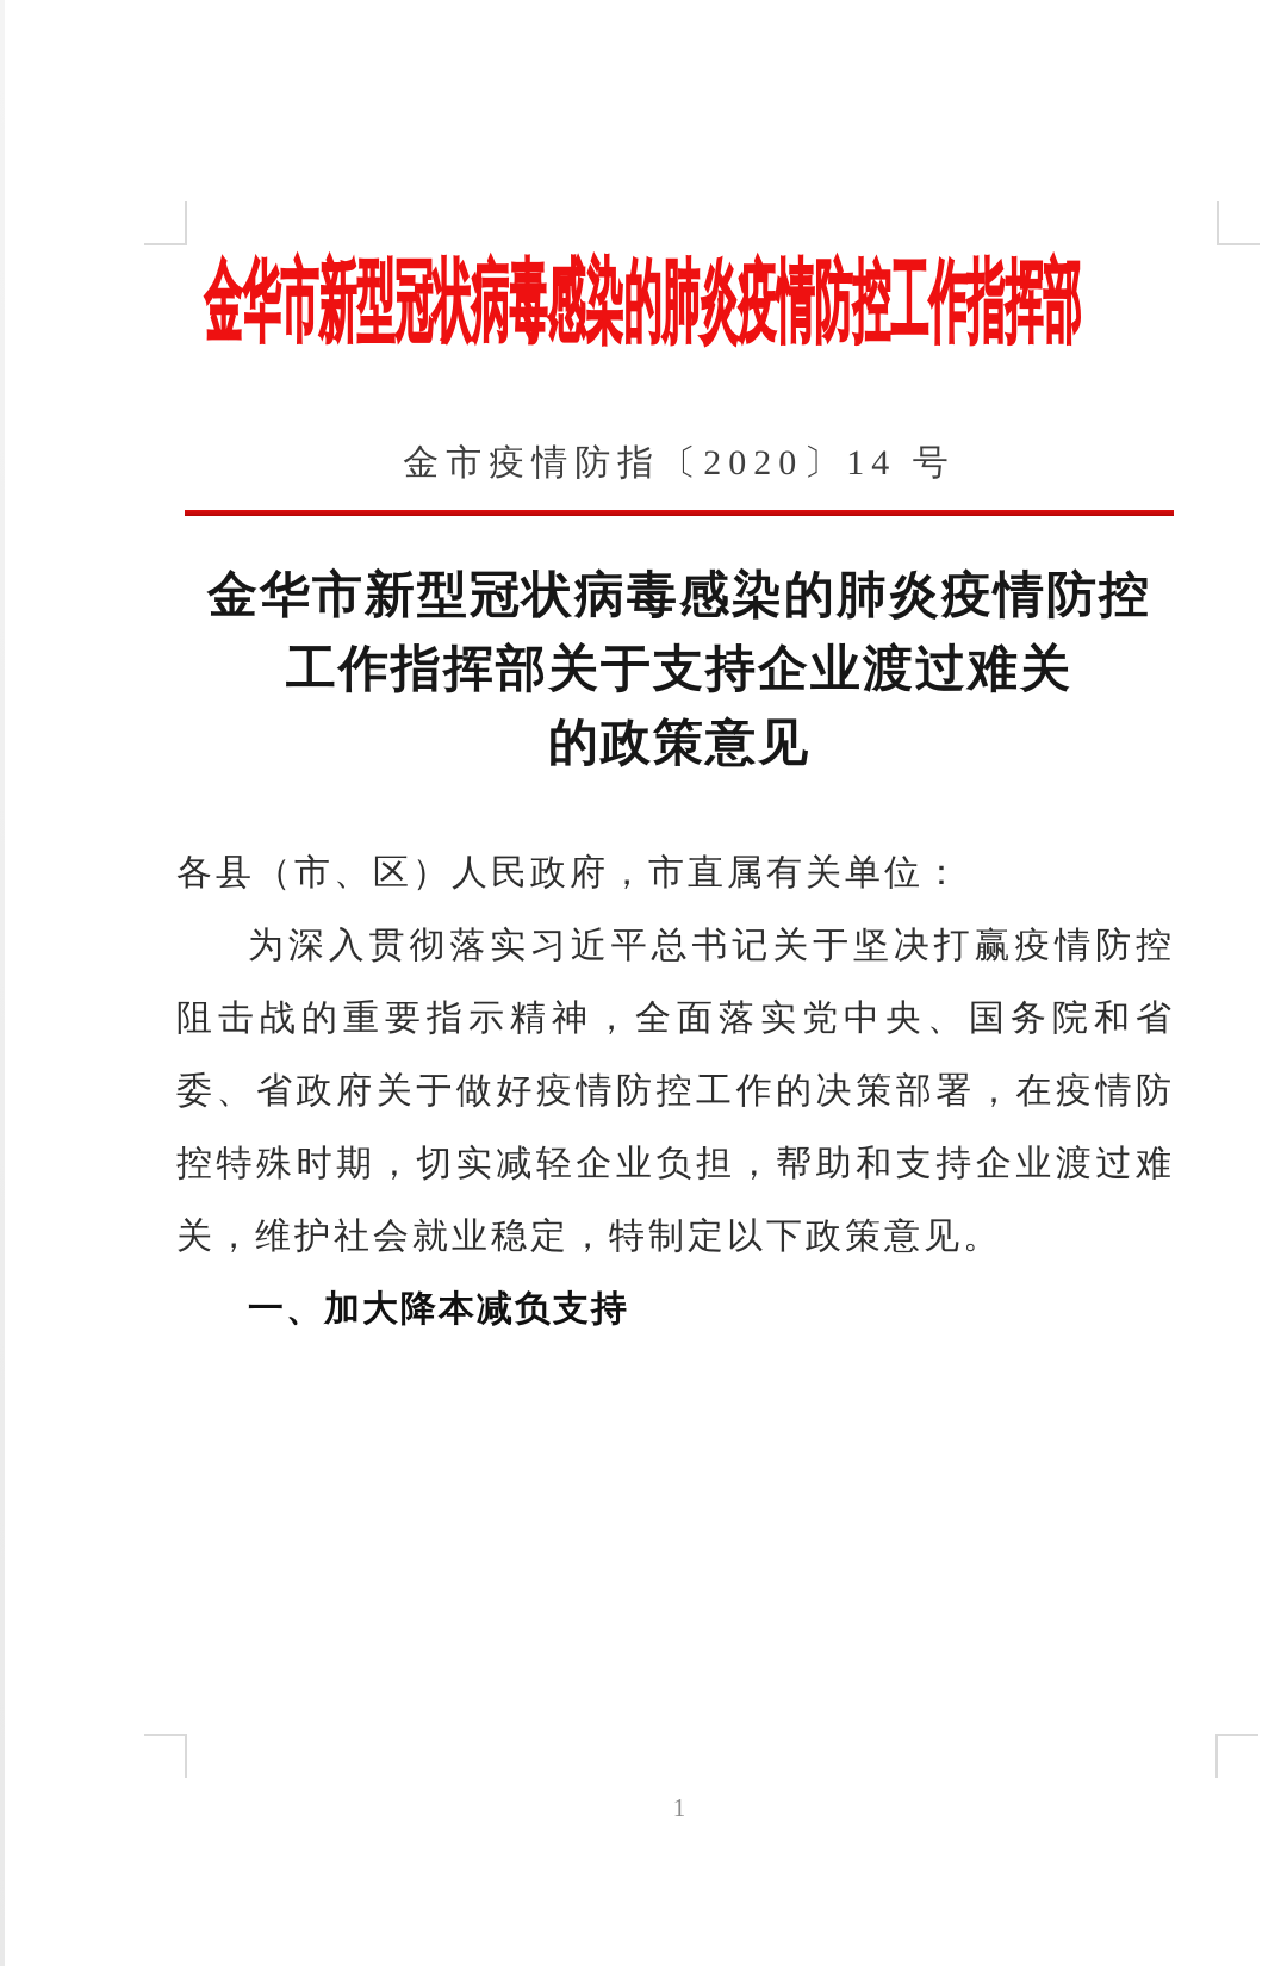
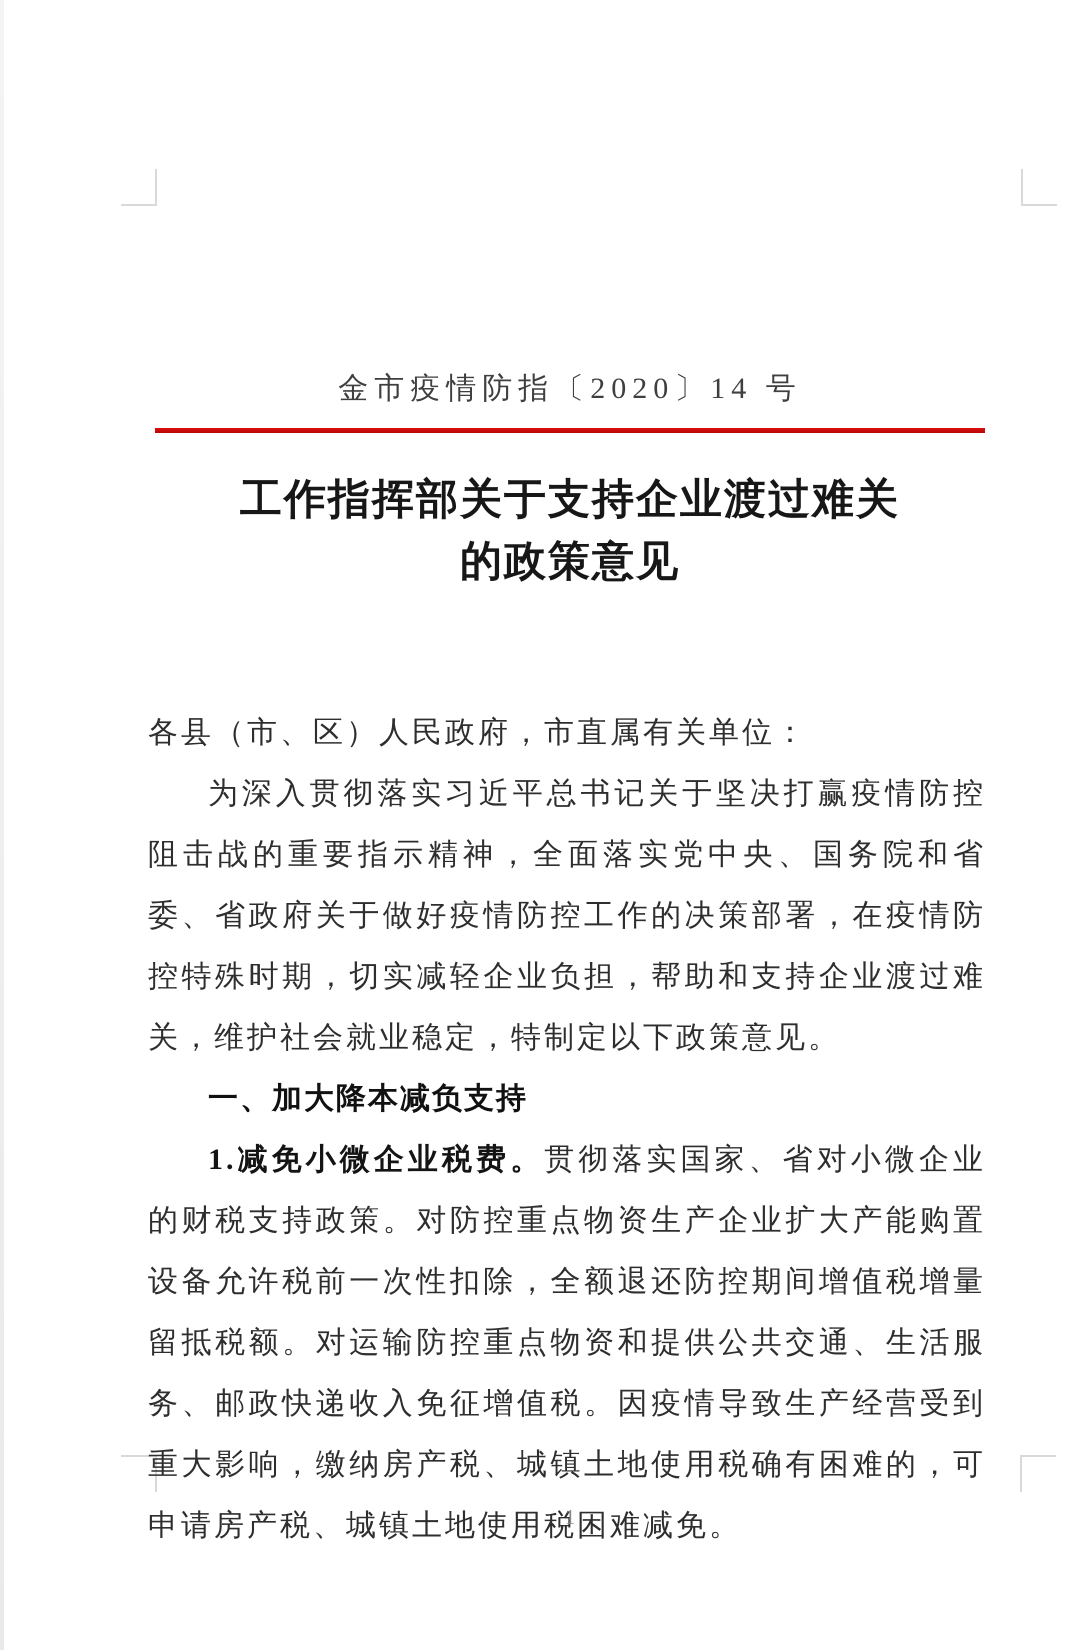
- 金华市新型冠状病毒感染的肺炎疫情防控工作指挥部
  金市疫情防指〔2020〕14 号
- 金华市新型冠状病毒感染的肺炎疫情防控
  工作指挥部关于支持企业渡过难关
  的政策意见
  各县（市、区）人民政府，市直属有关单位：
  为深入贯彻落实习近平总书记关于坚决打赢疫情防控阻击战的重要指示精神，全面落实党中央、国务院和省委、省政府关于做好疫情防控工作的决策部署，在疫情防控特殊时期，切实减轻企业负担，帮助和支持企业渡过难关，维护社会就业稳定，特制定以下政策意见。
  一、加大降本减负支持
+ 1.减免小微企业税费。贯彻落实国家、省对小微企业的财税支持政策。对防控重点物资生产企业扩大产能购置设备允许税前一次性扣除，全额退还防控期间增值税增量留抵税额。对运输防控重点物资和提供公共交通、生活服务、邮政快递收入免征增值税。因疫情导致生产经营受到重大影响，缴纳房产税、城镇土地使用税确有困难的，可申请房产税、城镇土地使用税困难减免。
  1
